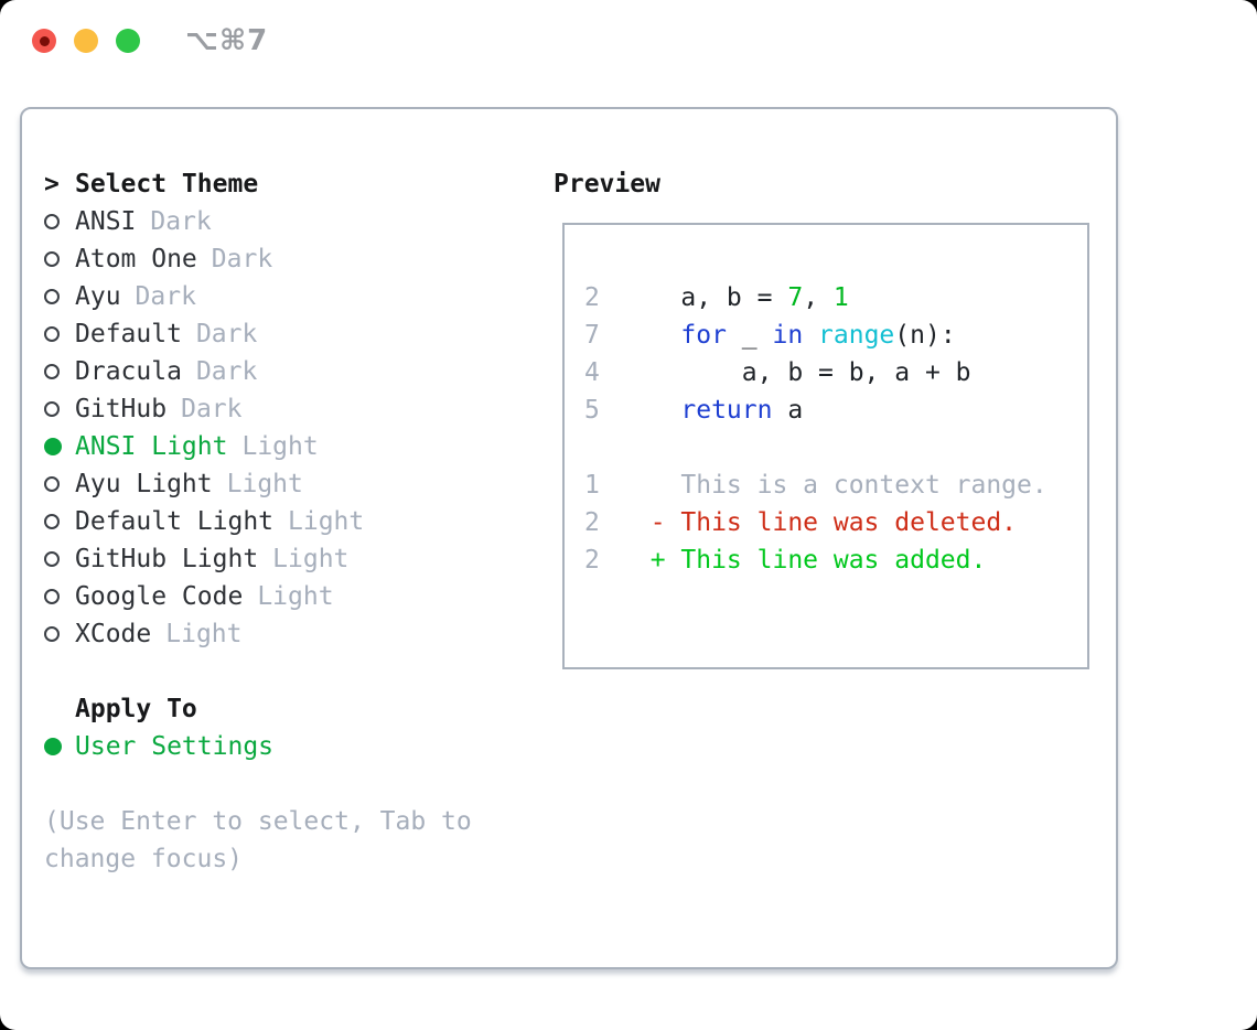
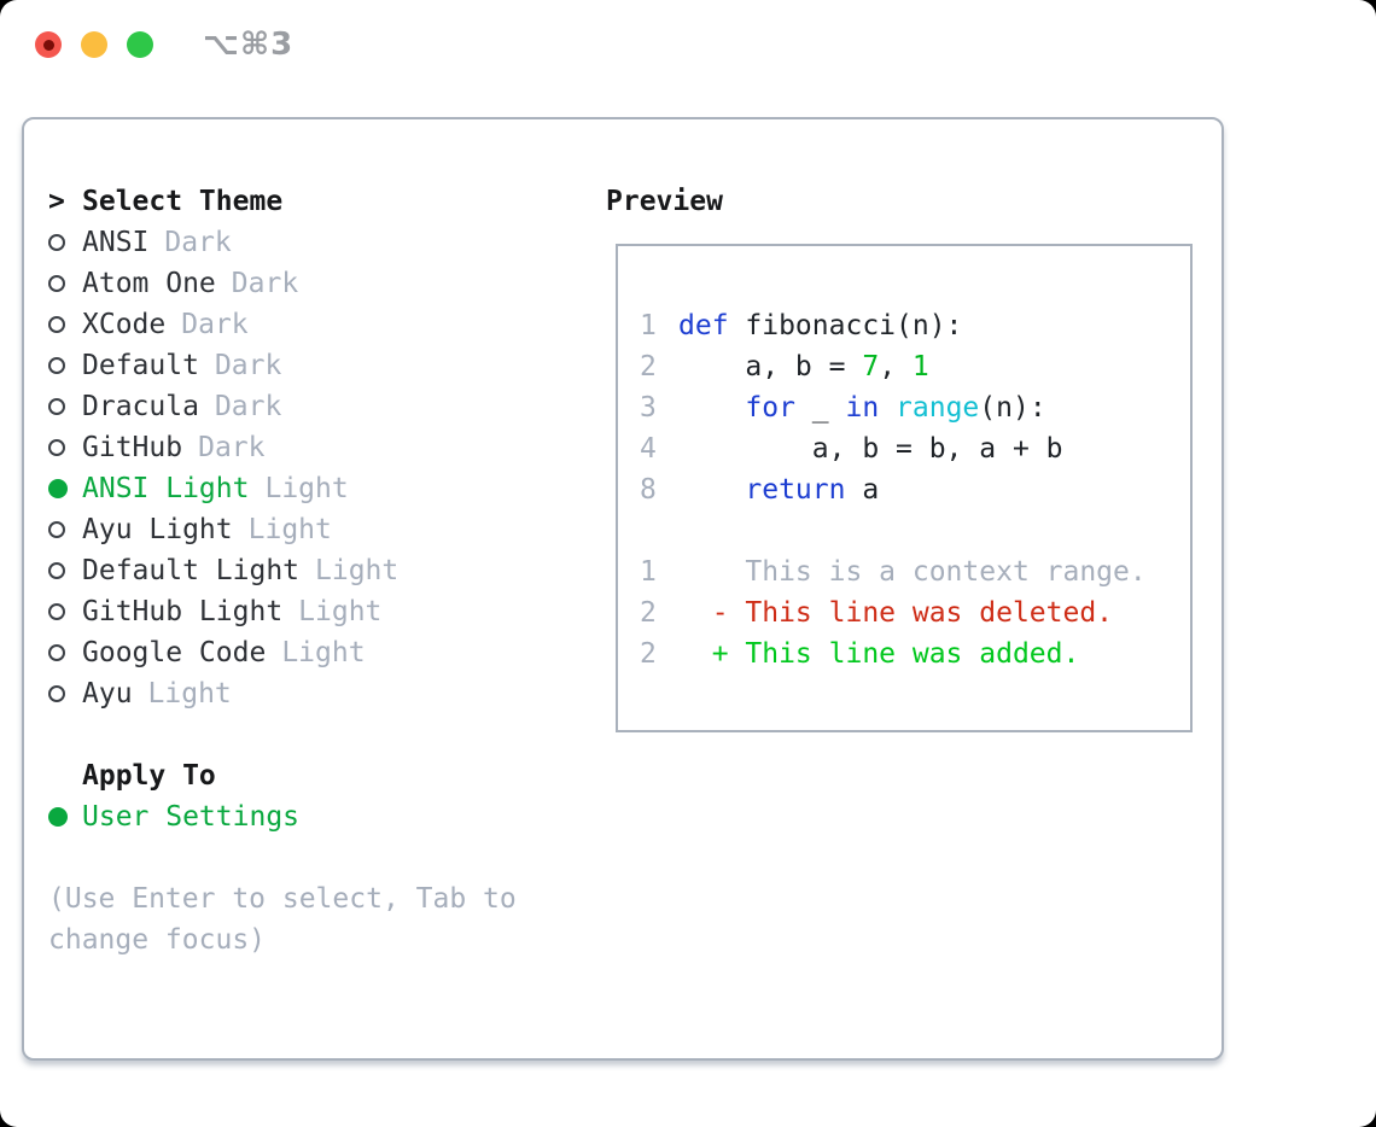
- ⌥⌘7
+ ⌥⌘3
  >
  Select Theme
  ANSI
  Dark
  Atom One
  Dark
- Ayu
+ XCode
  Dark
  Default
  Dark
  Dracula
  Dark
  GitHub
  Dark
  ANSI Light
  Light
  Ayu Light
  Light
  Default Light
  Light
  GitHub Light
  Light
  Google Code
  Light
- XCode
+ Ayu
  Light
  Apply To
  User Settings
  (Use Enter to select, Tab to change focus)
  Preview
+ 1 def fibonacci(n):
  2 a, b = 7, 1
- 7 for _ in range(n):
+ 3 for _ in range(n):
  4 a, b = b, a + b
- 5 return a
+ 8 return a
  1 This is a context range.
  2 - This line was deleted.
  2 + This line was added.
